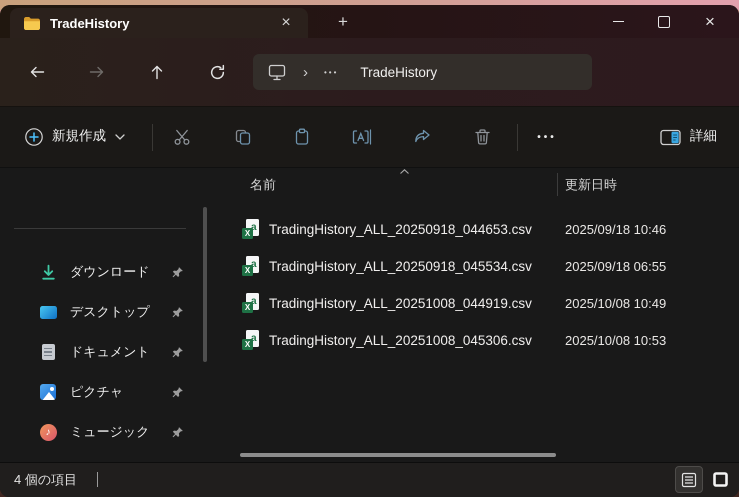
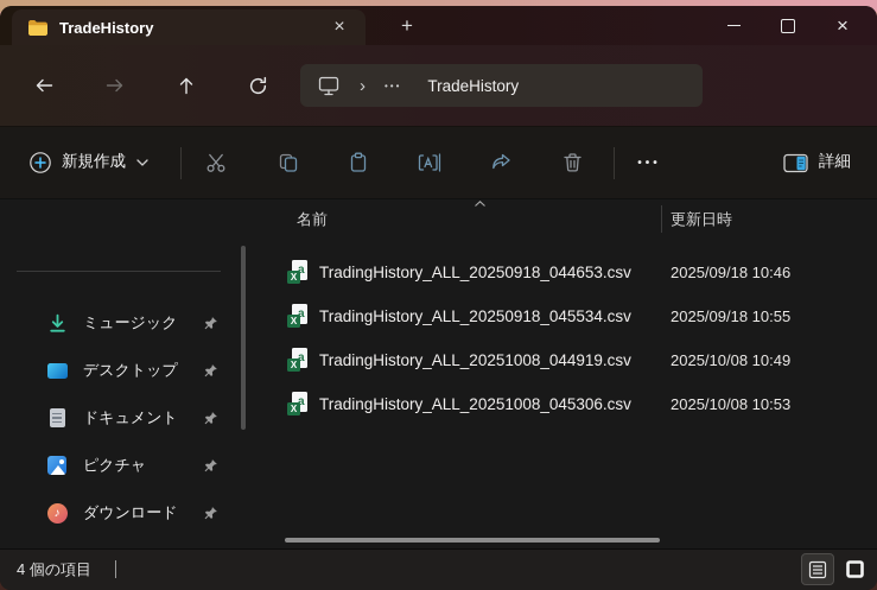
  TradeHistory
  ×
  +
  ×
  ›
  •••
  TradeHistory
  新規作成
  •••
  詳細
- ダウンロード
+ ミュージック
  デスクトップ
  ドキュメント
  ピクチャ
  ♪
- ミュージック
+ ダウンロード
  名前
  更新日時
  a
  X
  TradingHistory_ALL_20250918_044653.csv
  2025/09/18 10:46
  a
  X
  TradingHistory_ALL_20250918_045534.csv
- 2025/09/18 06:55
+ 2025/09/18 10:55
  a
  X
  TradingHistory_ALL_20251008_044919.csv
  2025/10/08 10:49
  a
  X
  TradingHistory_ALL_20251008_045306.csv
  2025/10/08 10:53
  4 個の項目
